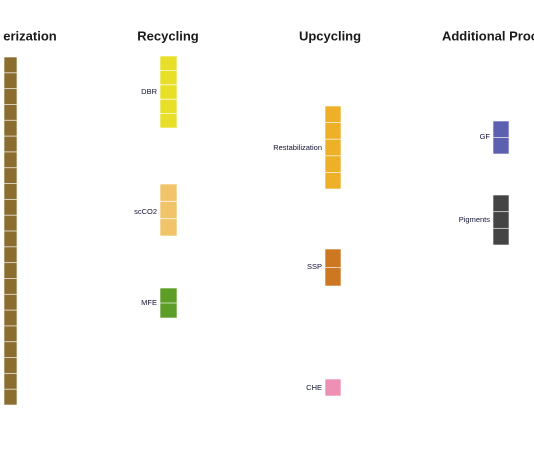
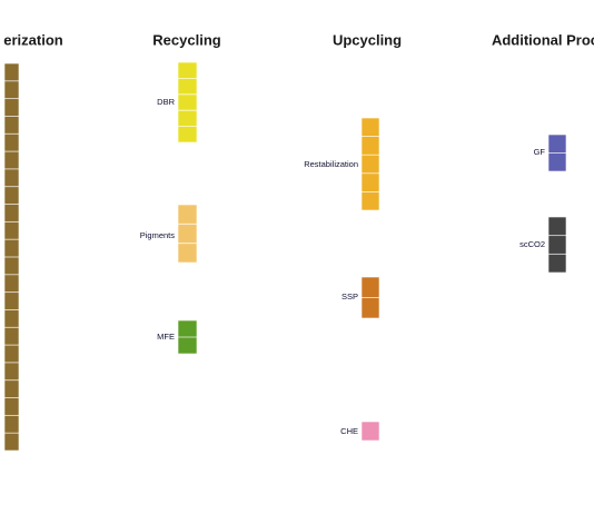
  DBR
- scCO2
+ Pigments
  MFE
  Restabilization
  SSP
  CHE
  GF
- Pigments
+ scCO2
  erization
  Recycling
  Upcycling
  Additional Pro
